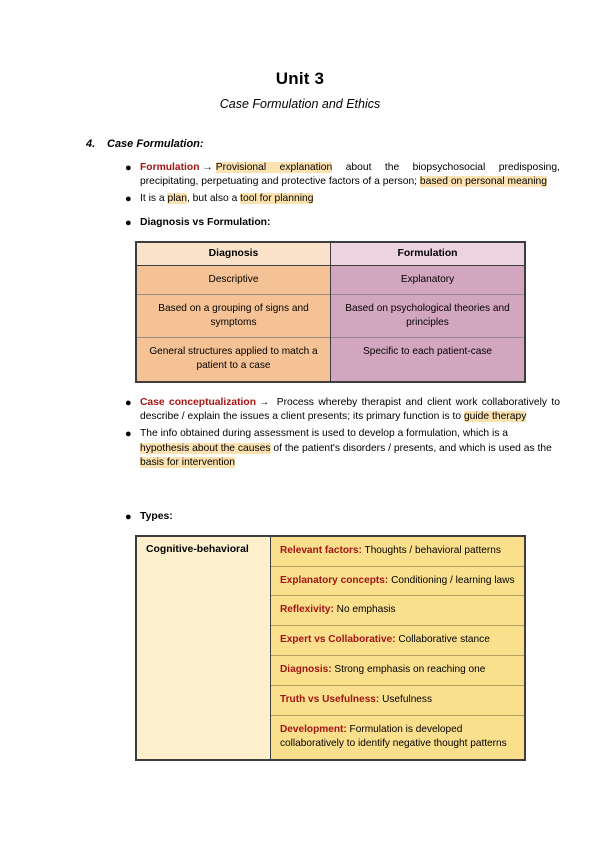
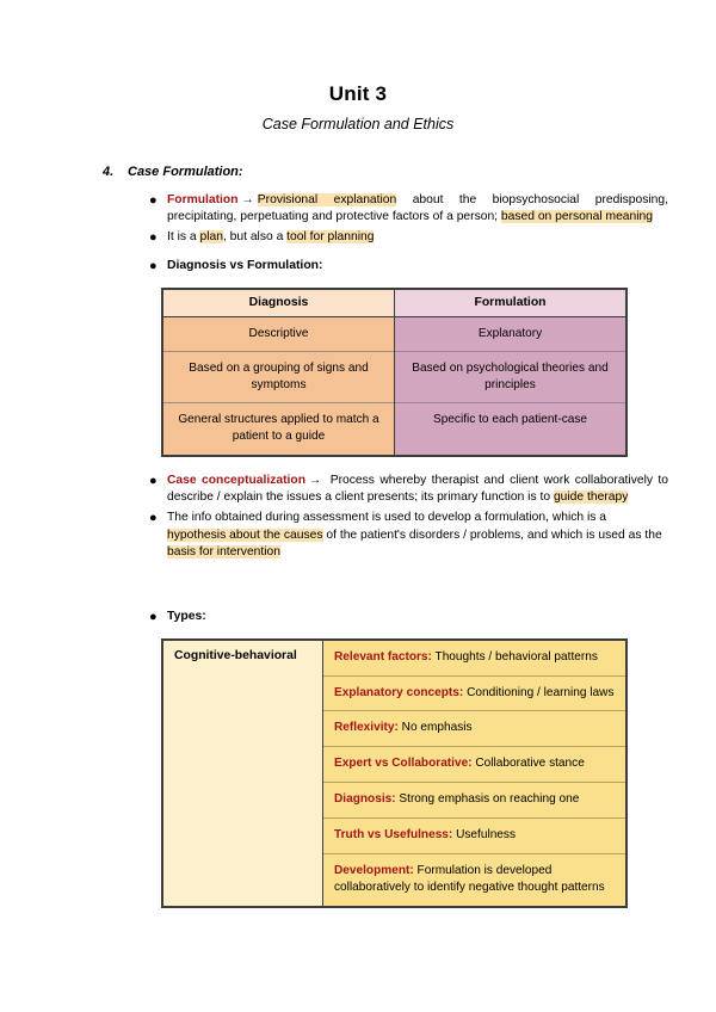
  Unit 3
  Case Formulation and Ethics
  4.
  Case Formulation:
  ●
  Formulation → Provisional explanation about the biopsychosocial predisposing, precipitating, perpetuating and protective factors of a person; based on personal meaning
  ●
  It is a plan, but also a tool for planning
  ●
  Diagnosis vs Formulation:
  Diagnosis	Formulation
- Descriptive Based on a grouping of signs and symptoms General structures applied to match a patient to a case	Explanatory Based on psychological theories and principles Specific to each patient-case
+ Descriptive Based on a grouping of signs and symptoms General structures applied to match a patient to a guide	Explanatory Based on psychological theories and principles Specific to each patient-case
  ●
  Case conceptualization → Process whereby therapist and client work collaboratively to describe / explain the issues a client presents; its primary function is to guide therapy
  ●
- The info obtained during assessment is used to develop a formulation, which is a hypothesis about the causes of the patient's disorders / presents, and which is used as the basis for intervention
+ The info obtained during assessment is used to develop a formulation, which is a hypothesis about the causes of the patient's disorders / problems, and which is used as the basis for intervention
  ●
  Types:
  Cognitive-behavioral	Relevant factors: Thoughts / behavioral patterns Explanatory concepts: Conditioning / learning laws Reflexivity: No emphasis Expert vs Collaborative: Collaborative stance Diagnosis: Strong emphasis on reaching one Truth vs Usefulness: Usefulness Development: Formulation is developed collaboratively to identify negative thought patterns
